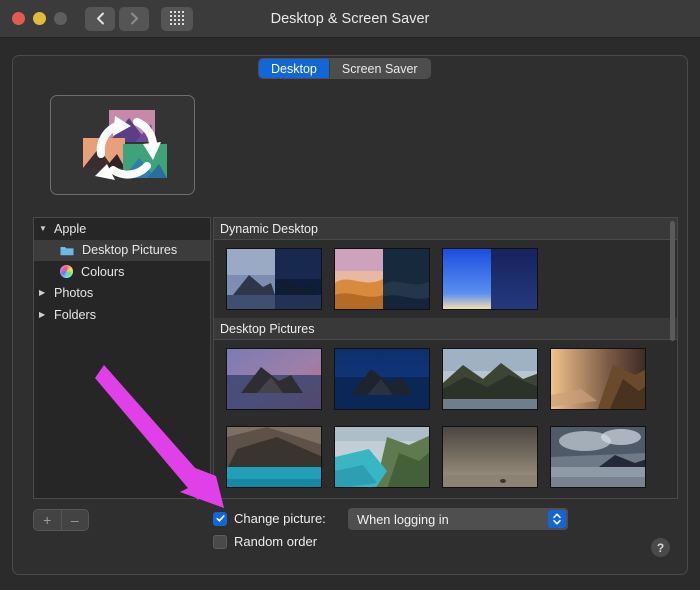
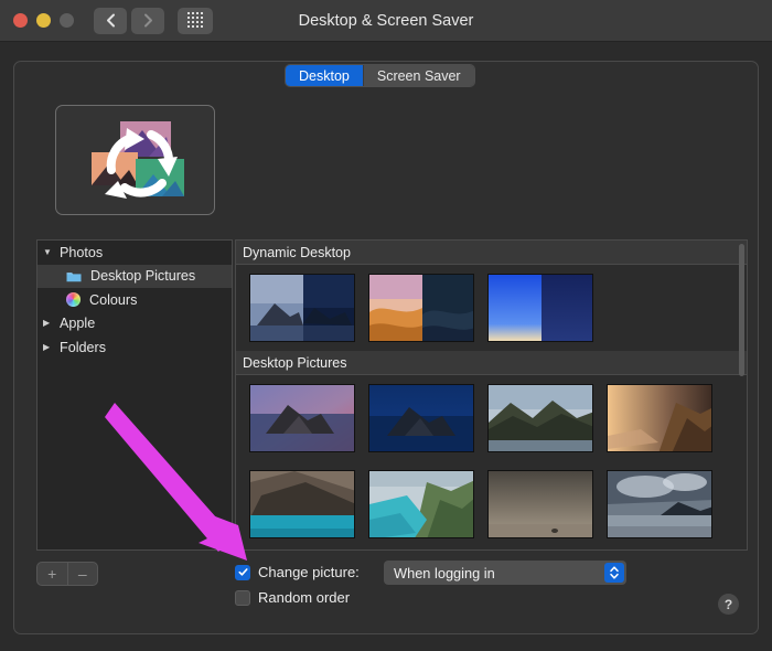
  Desktop & Screen Saver
  Desktop
  Screen Saver
  ▼
- Apple
+ Photos
  Desktop Pictures
  Colours
  ▶
- Photos
+ Apple
  ▶
  Folders
  +
  –
  Dynamic Desktop
  Desktop Pictures
  Change picture:
  Random order
  When logging in
  ?
